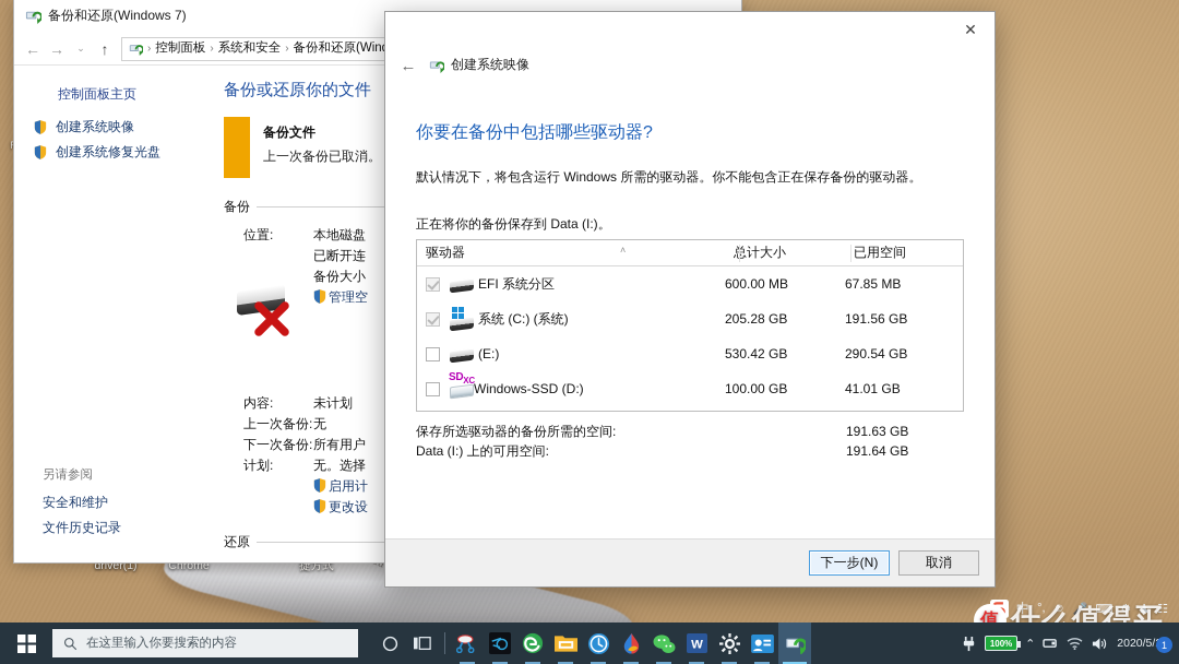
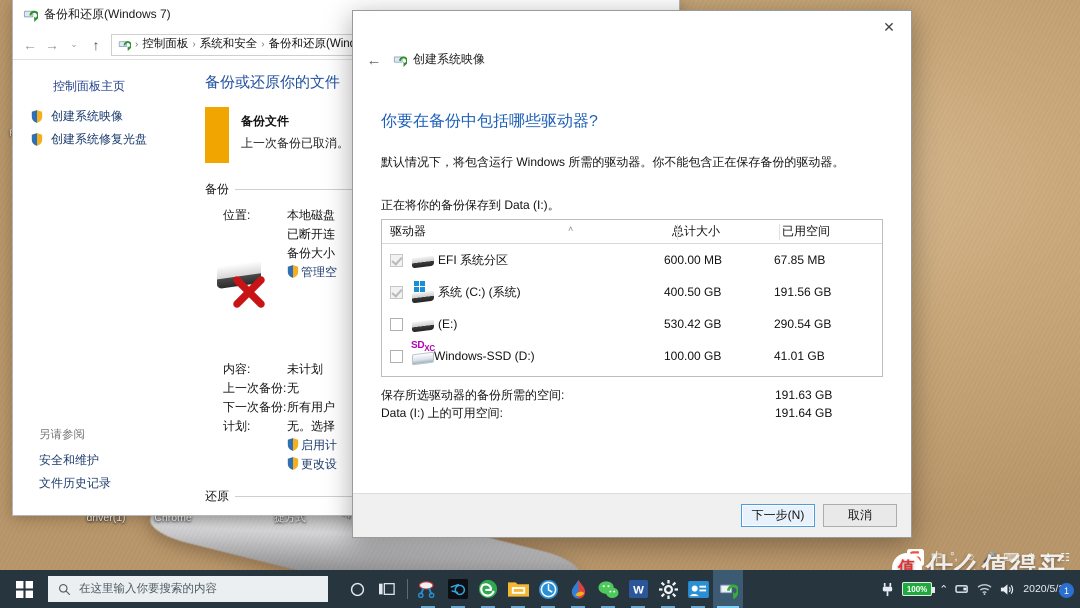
  备份和还原(Windows 7)
  ←
  →
  ⌄
  ↑
  ›
  控制面板
  ›
  系统和安全
  ›
  备份和还原(Win
  控制面板主页
  创建系统映像
  创建系统修复光盘
  另请参阅
  安全和维护
  文件历史记录
  备份或还原你的文件
  备份文件
  上一次备份已取消。
  备份
  位置:
  本地磁盘
  已断开连
  备份大小
  管理空
  内容:
  未计划
  上一次备份:
  无
  下一次备份:
  所有用户
  计划:
  无。选择
  启用计
  更改设
  还原
  ✕
  ←
  创建系统映像
  你要在备份中包括哪些驱动器?
  默认情况下，将包含运行 Windows 所需的驱动器。你不能包含正在保存备份的驱动器。
  正在将你的备份保存到 Data (I:)。
  驱动器
  ˄
  总计大小
  已用空间
  EFI 系统分区
  600.00 MB
  67.85 MB
  系统 (C:) (系统)
- 205.28 GB
+ 400.50 GB
  191.56 GB
  (E:)
  530.42 GB
  290.54 GB
  SDXC
  Windows-SSD (D:)
  100.00 GB
  41.01 GB
  保存所选驱动器的备份所需的空间:
  191.63 GB
  Data (I:) 上的可用空间:
  191.64 GB
  下一步(N)
  取消
  中
  °,
  ☺
  🎤
  ⌨
  ⚙
  ♟
  ☷
  值
  什么值得买
  在这里输入你要搜索的内容
  W
  100%
  ⌃
  2020/5/
  1
